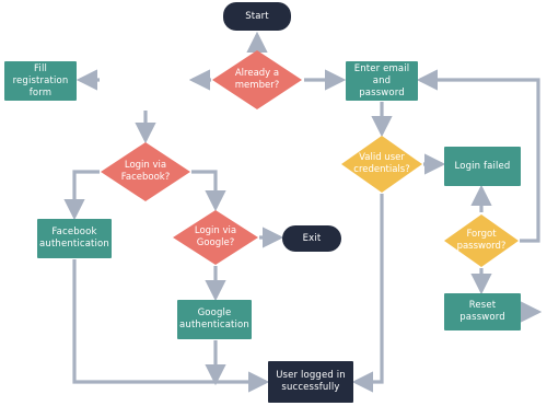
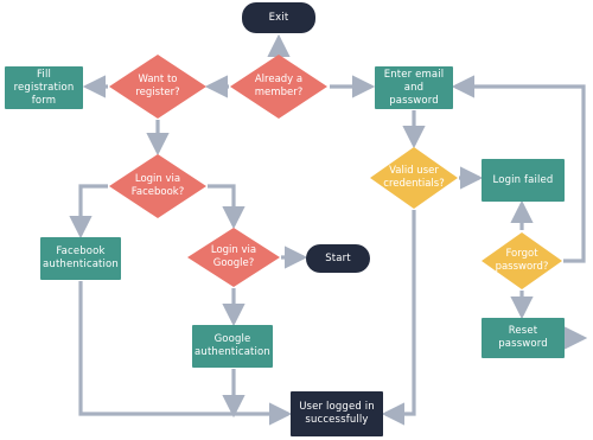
- Start
+ Exit
  Already a
  member?
+ Want to
+ register?
  Fill registration
  form
  Enter email and
  password
  Valid user
  credentials?
  Login failed
  Forgot
  password?
  Reset password
  Login via
  Facebook?
  Facebook
  authentication
  Login via
  Google?
- Exit
+ Start
  Google
  authentication
  User logged in
  successfully
